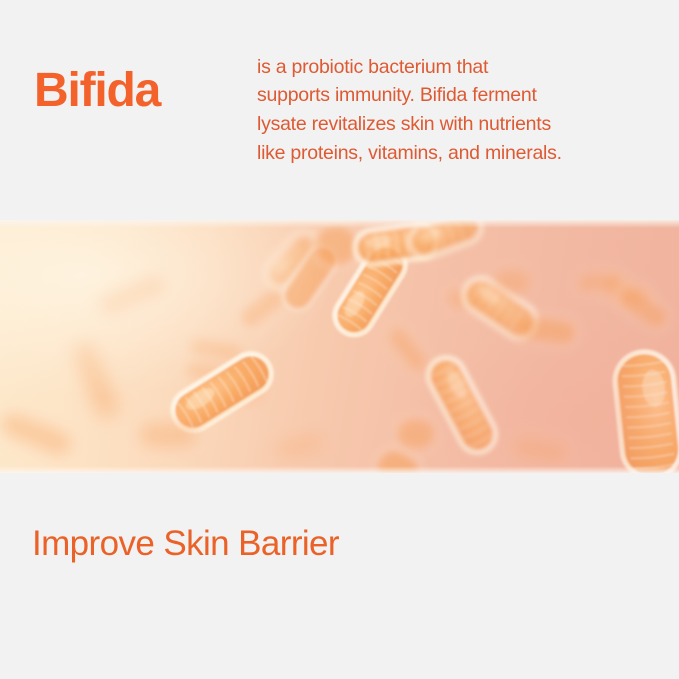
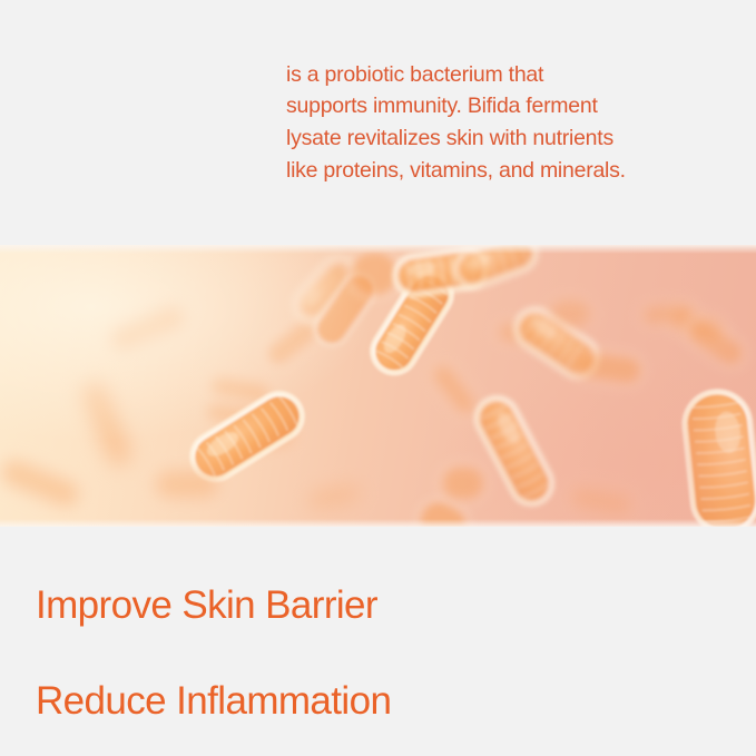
- Bifida
  is a probiotic bacterium that
  supports immunity. Bifida ferment
  lysate revitalizes skin with nutrients
  like proteins, vitamins, and minerals.
  Improve Skin Barrier
+ Reduce Inflammation
